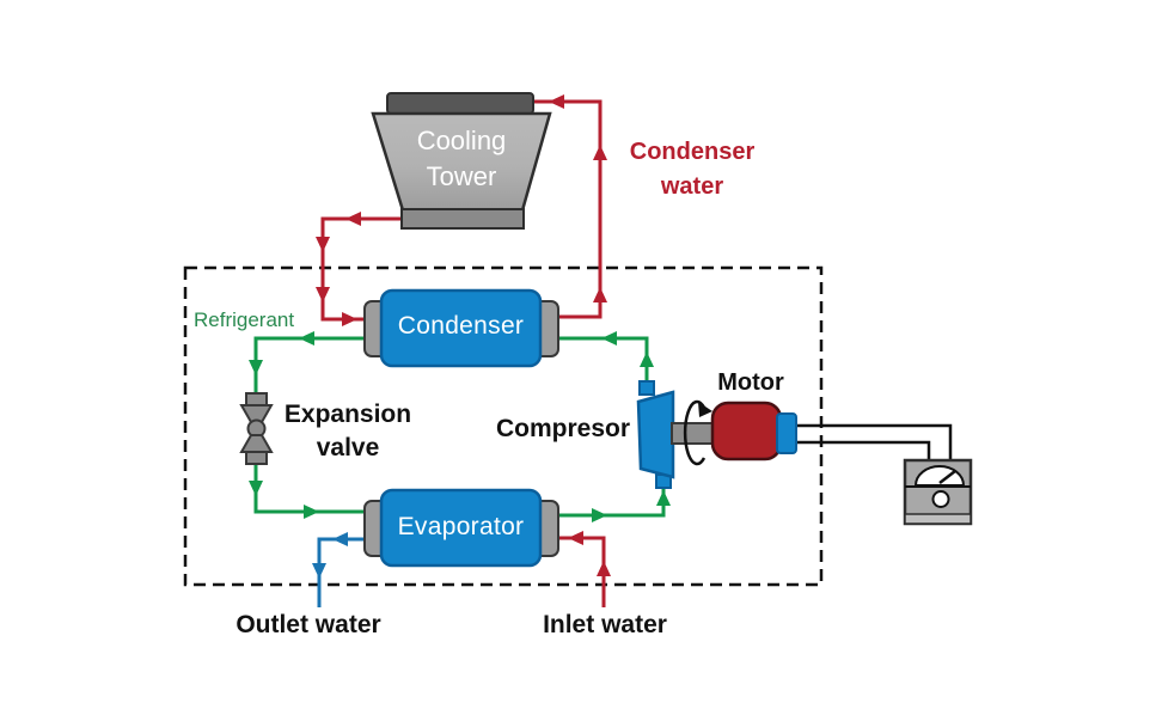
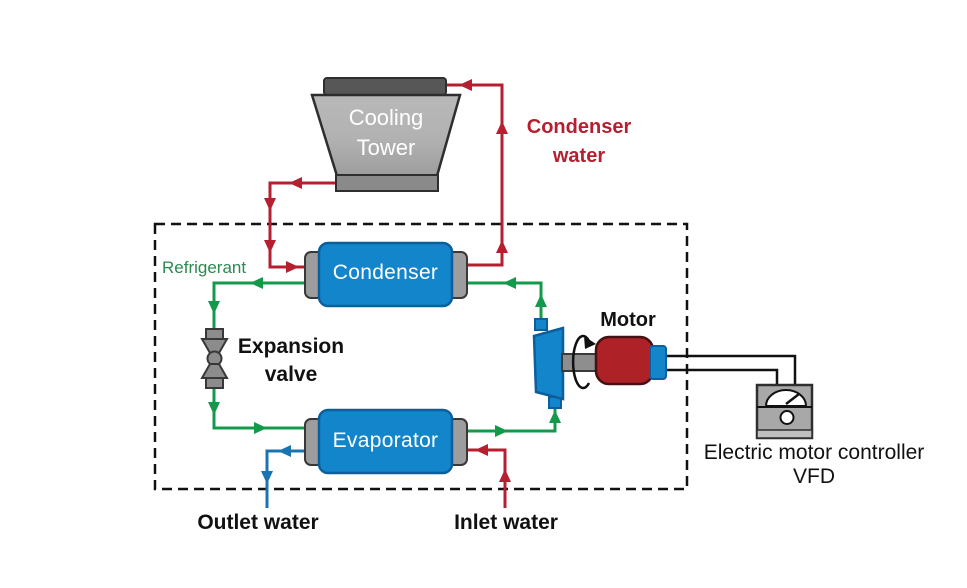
  Cooling
  Tower
  Condenser
  Evaporator
  Condenser
  water
  Refrigerant
  Expansion
  valve
- Compresor
  Motor
+ Electric motor controller
+ VFD
  Outlet water
  Inlet water
